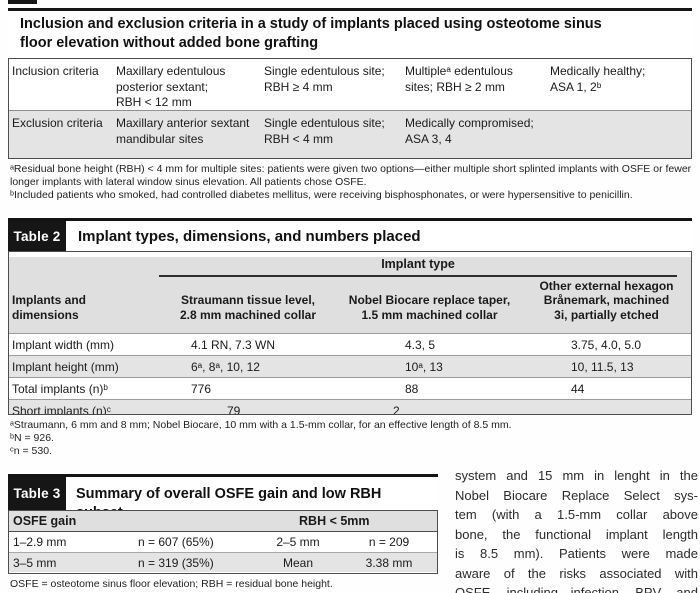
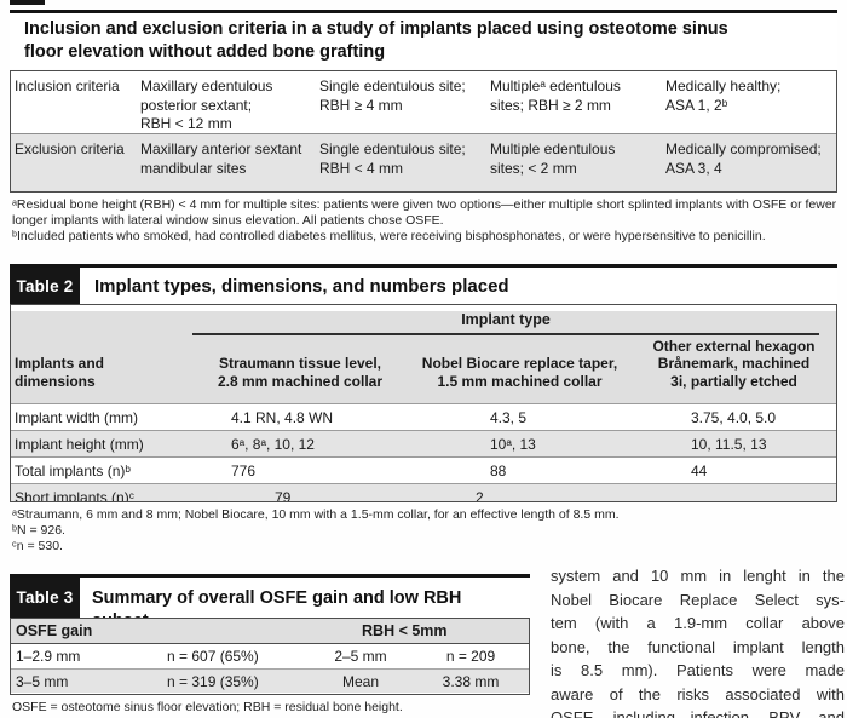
  Inclusion and exclusion criteria in a study of implants placed using osteotome sinus
  floor elevation without added bone grafting
  Inclusion criteria
  Maxillary edentulous
  posterior sextant;
  RBH < 12 mm
  Single edentulous site;
  RBH ≥ 4 mm
  Multipleᵃ edentulous
  sites; RBH ≥ 2 mm
  Medically healthy;
  ASA 1, 2ᵇ
  Exclusion criteria
  Maxillary anterior sextant
  mandibular sites
  Single edentulous site;
  RBH < 4 mm
+ Multiple edentulous
+ sites; < 2 mm
  Medically compromised;
  ASA 3, 4
  ᵃResidual bone height (RBH) < 4 mm for multiple sites: patients were given two options—either multiple short splinted implants with OSFE or fewer
  longer implants with lateral window sinus elevation. All patients chose OSFE.
  ᵇIncluded patients who smoked, had controlled diabetes mellitus, were receiving bisphosphonates, or were hypersensitive to penicillin.
  Table 2
  Implant types, dimensions, and numbers placed
  Implant type
  Implants and
  dimensions
  Straumann tissue level,
  2.8 mm machined collar
  Nobel Biocare replace taper,
  1.5 mm machined collar
  Other external hexagon
  Brånemark, machined
  3i, partially etched
  Implant width (mm)
- 4.1 RN, 7.3 WN
+ 4.1 RN, 4.8 WN
  4.3, 5
  3.75, 4.0, 5.0
  Implant height (mm)
  6ᵃ, 8ᵃ, 10, 12
  10ᵃ, 13
  10, 11.5, 13
  Total implants (n)ᵇ
  776
  88
  44
  Short implants (n)ᶜ
  79
  2
  ᵃStraumann, 6 mm and 8 mm; Nobel Biocare, 10 mm with a 1.5-mm collar, for an effective length of 8.5 mm.
  ᵇN = 926.
  ᶜn = 530.
  Table 3
  Summary of overall OSFE gain and low RBH
  OSFE gain
  RBH < 5mm
  1–2.9 mm
  n = 607 (65%)
  2–5 mm
  n = 209
  3–5 mm
  n = 319 (35%)
  Mean
  3.38 mm
  OSFE = osteotome sinus floor elevation; RBH = residual bone height.
- system and 15 mm in lenght in the
+ system and 10 mm in lenght in the
  Nobel Biocare Replace Select sys-
- tem (with a 1.5-mm collar above
+ tem (with a 1.9-mm collar above
  bone, the functional implant length
  is 8.5 mm). Patients were made
  aware of the risks associated with
